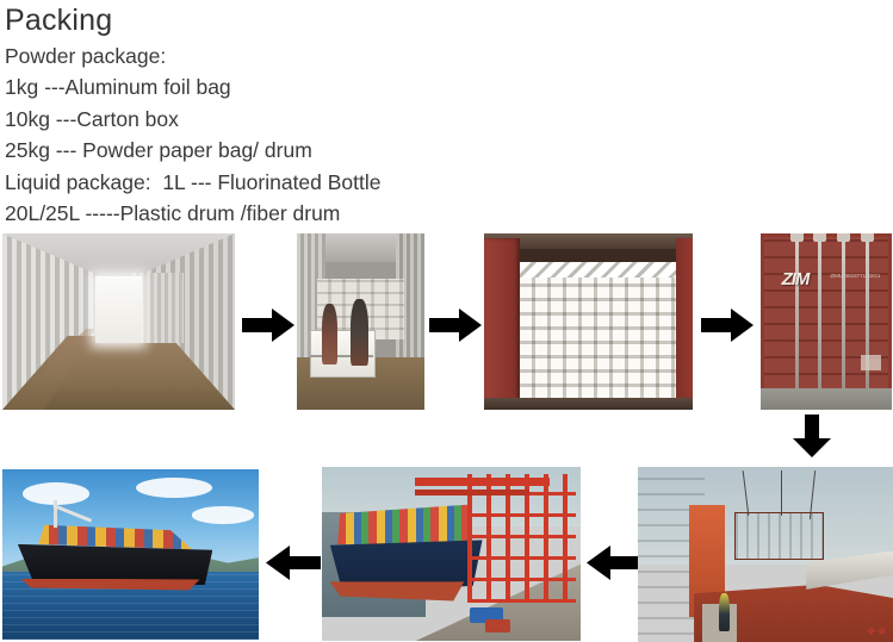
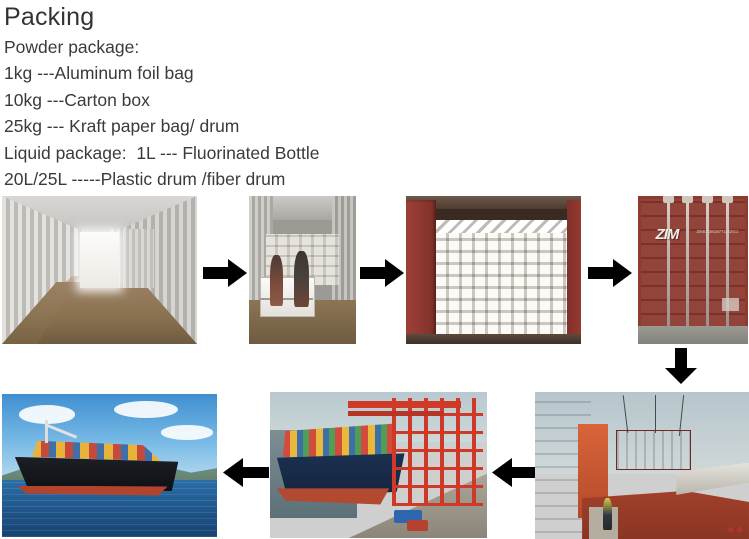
  Packing
  Powder package:
  1kg ---Aluminum foil bag
  10kg ---Carton box
- 25kg --- Powder paper bag/ drum
+ 25kg --- Kraft paper bag/ drum
  Liquid package: 1L --- Fluorinated Bottle
  20L/25L -----Plastic drum /fiber drum
  ZIM
  ❖❖
